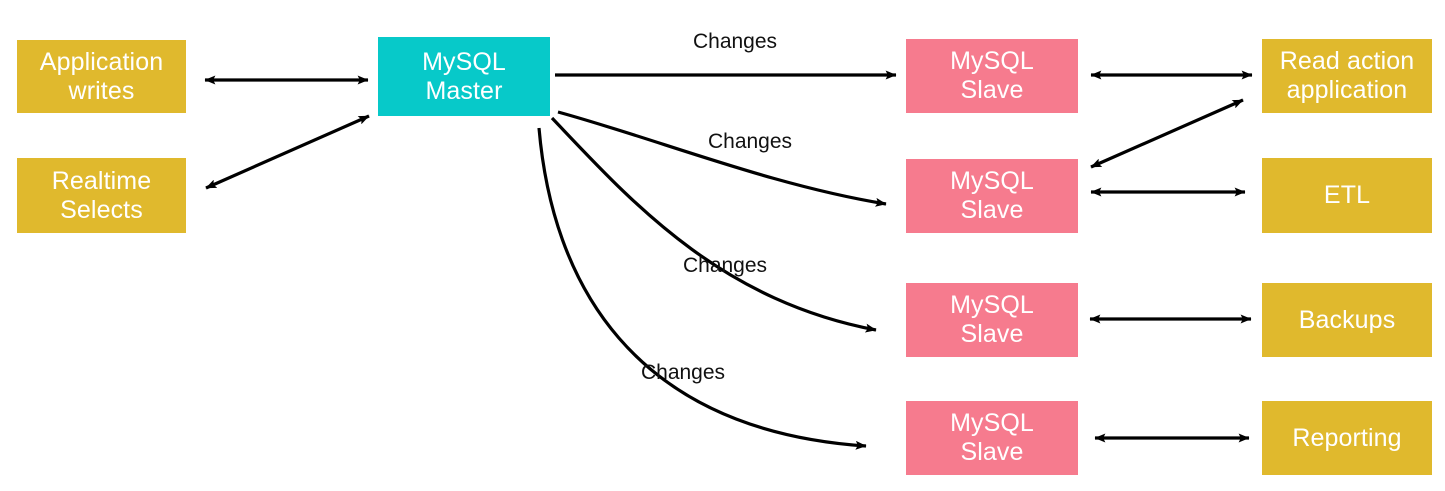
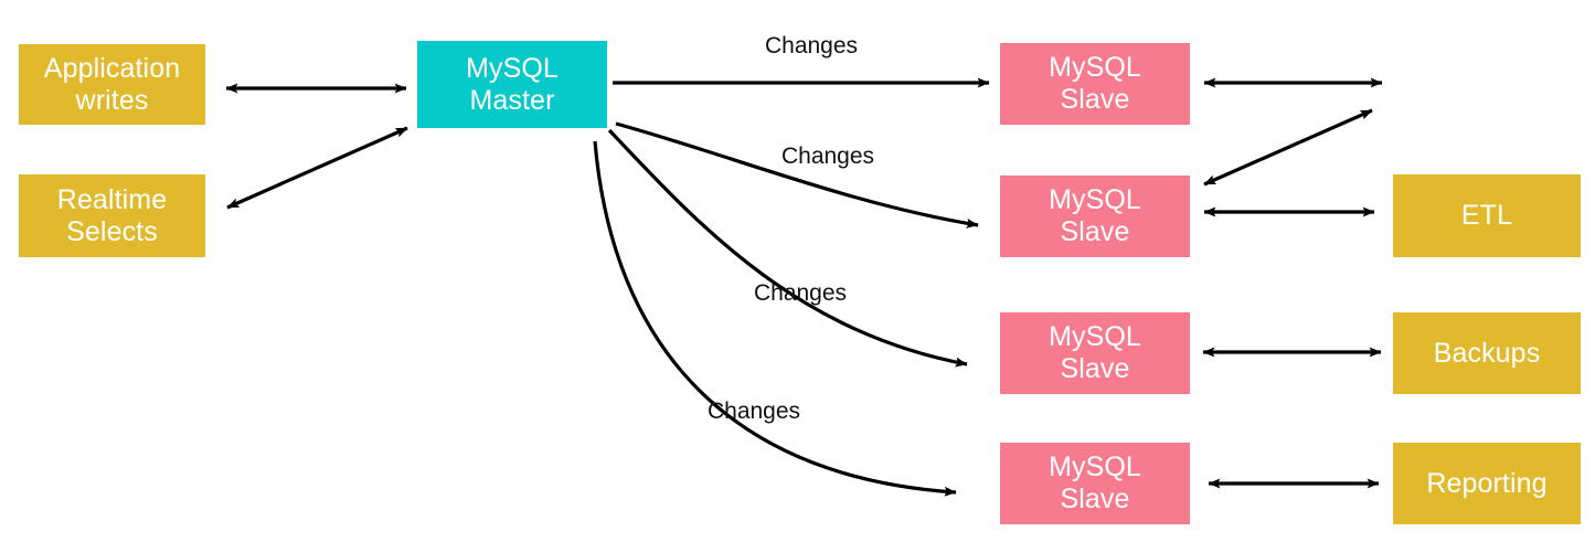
  Application
  writes
  Realtime
  Selects
  MySQL
  Master
  MySQL
  Slave
  MySQL
  Slave
  MySQL
  Slave
  MySQL
  Slave
- Read action
- application
  ETL
  Backups
  Reporting
  Changes
  Changes
  Changes
  Changes
